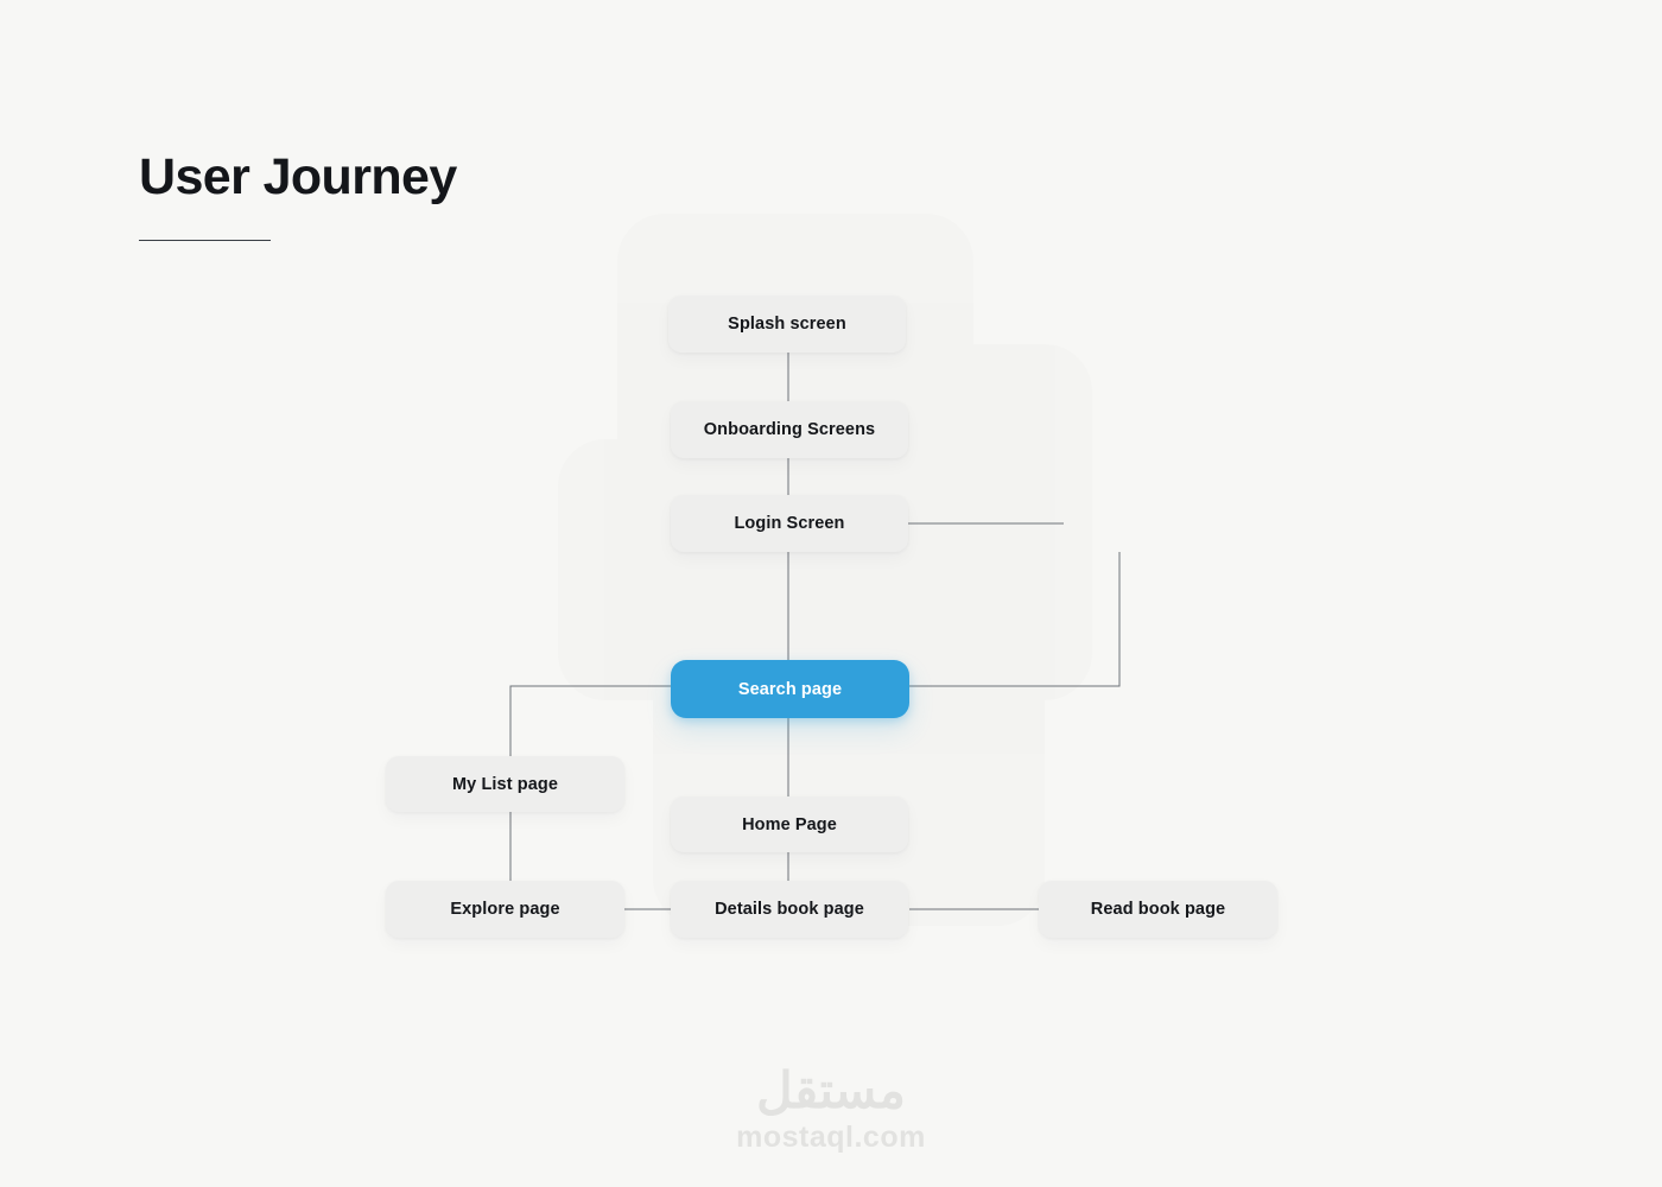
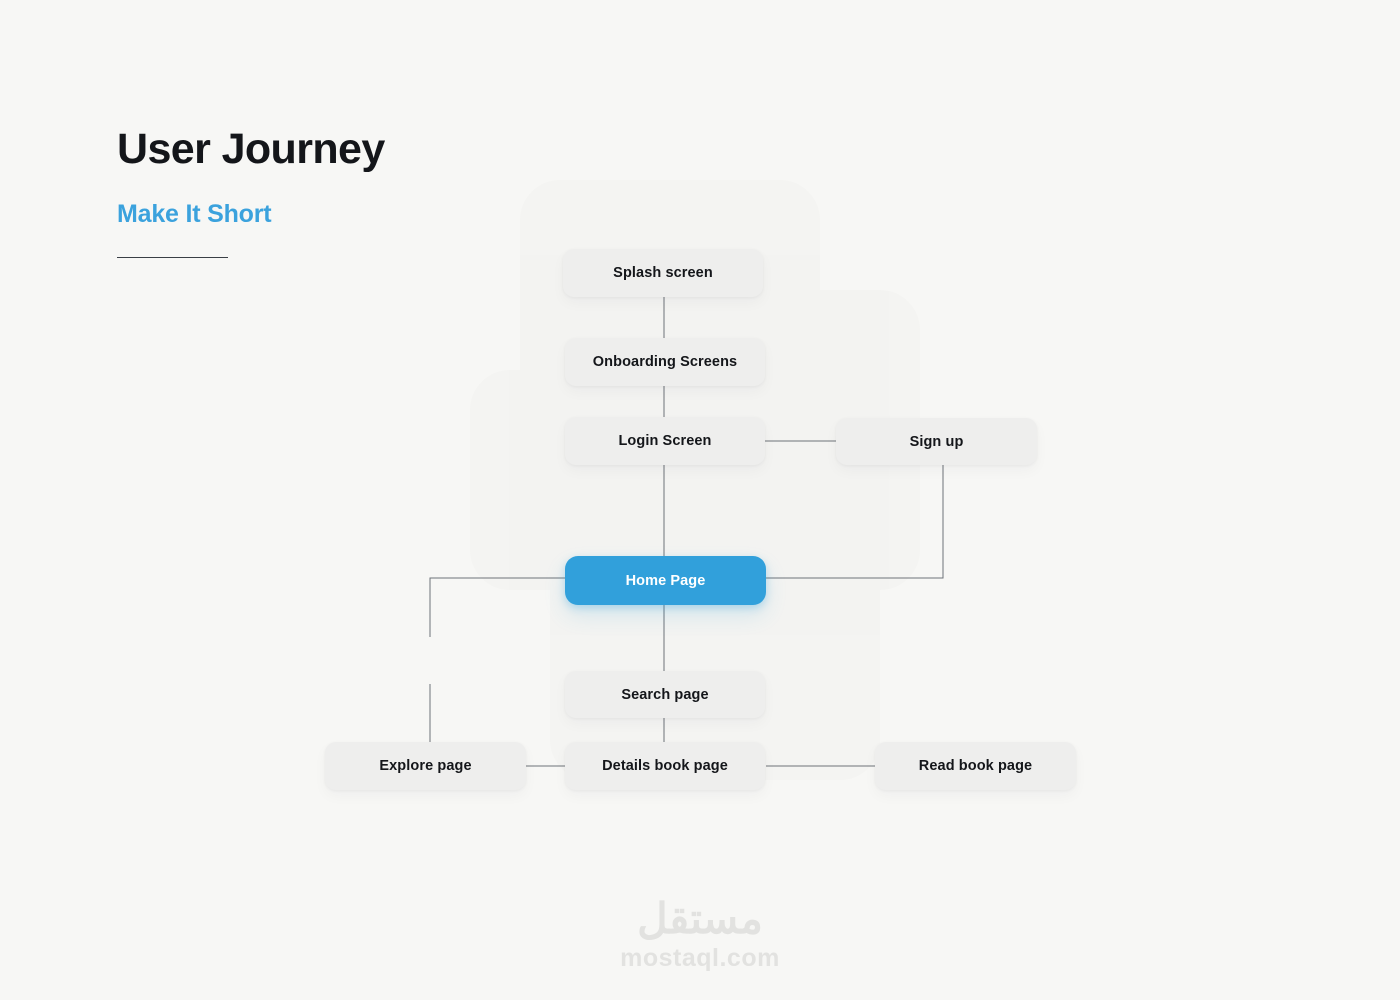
  User Journey
+ Make It Short
  Splash screen
  Onboarding Screens
  Login Screen
+ Sign up
- Search page
+ Home Page
- My List page
- Home Page
+ Search page
  Explore page
  Details book page
  Read book page
